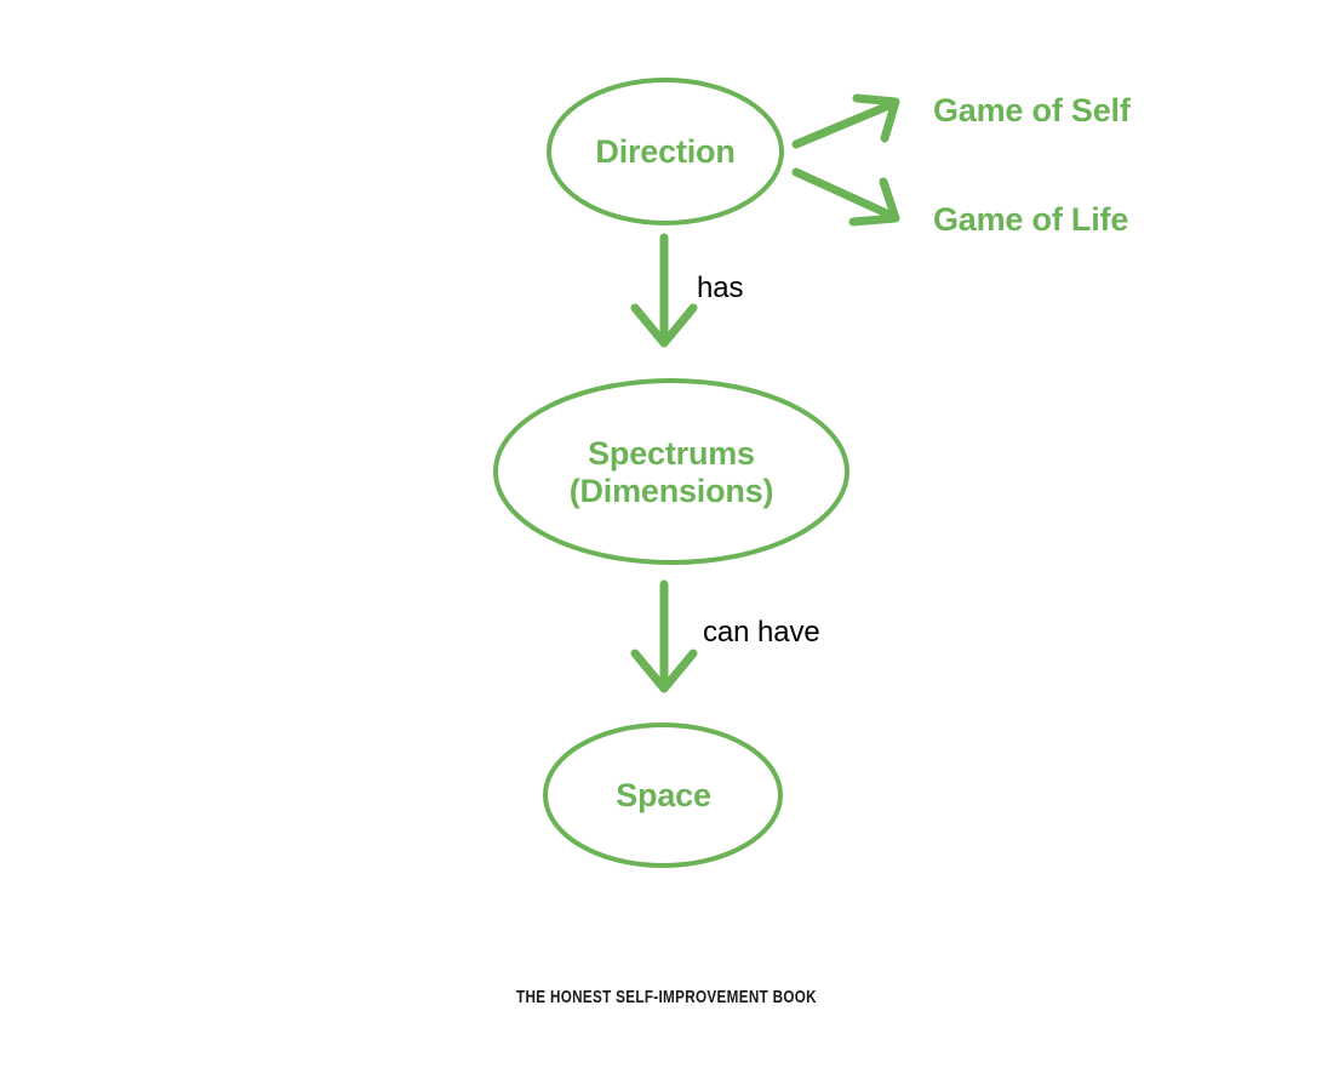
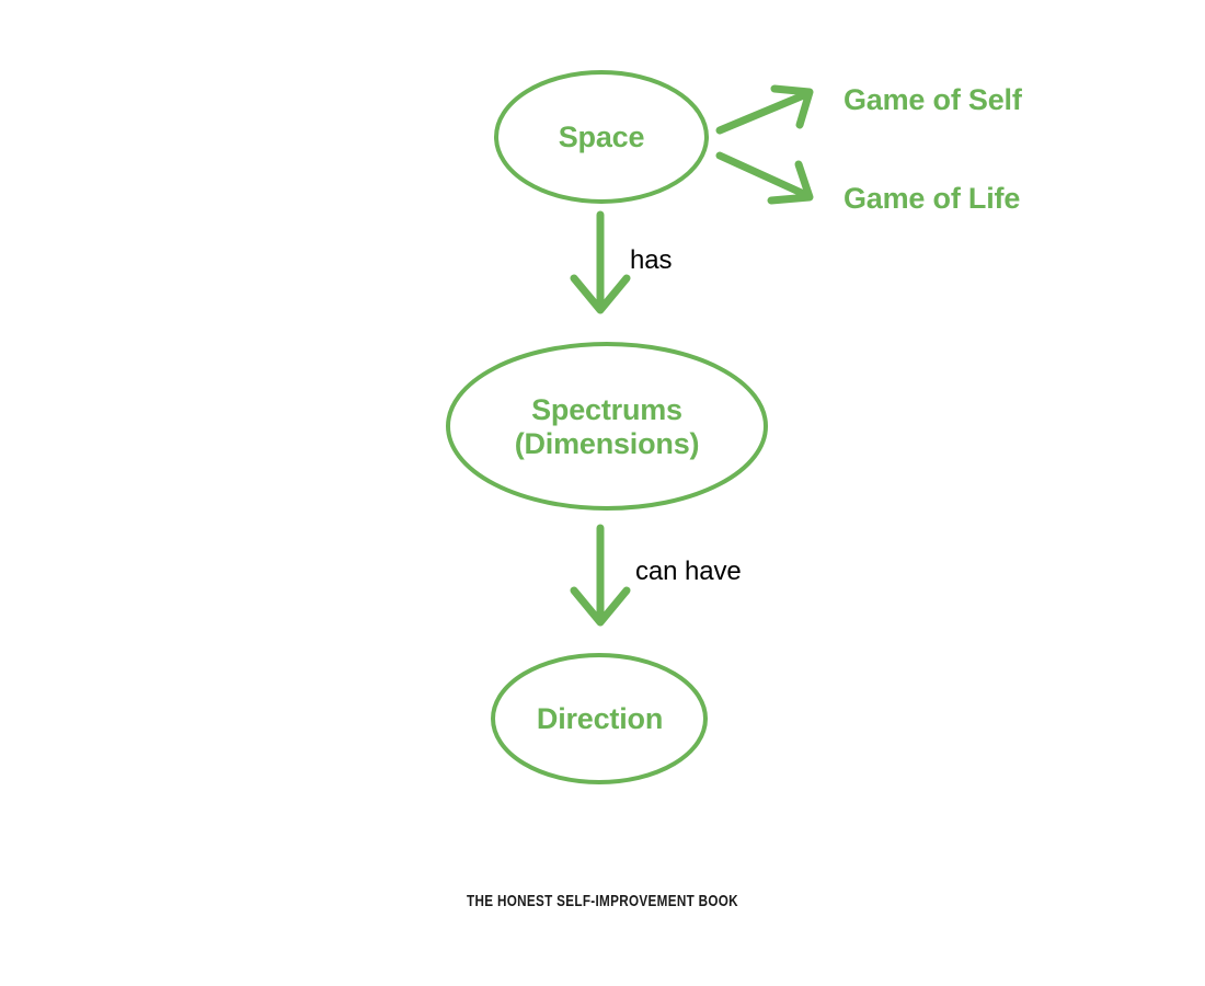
- Direction
+ Space
  Spectrums
  (Dimensions)
- Space
+ Direction
  Game of Self
  Game of Life
  has
  can have
  THE HONEST SELF-IMPROVEMENT BOOK
